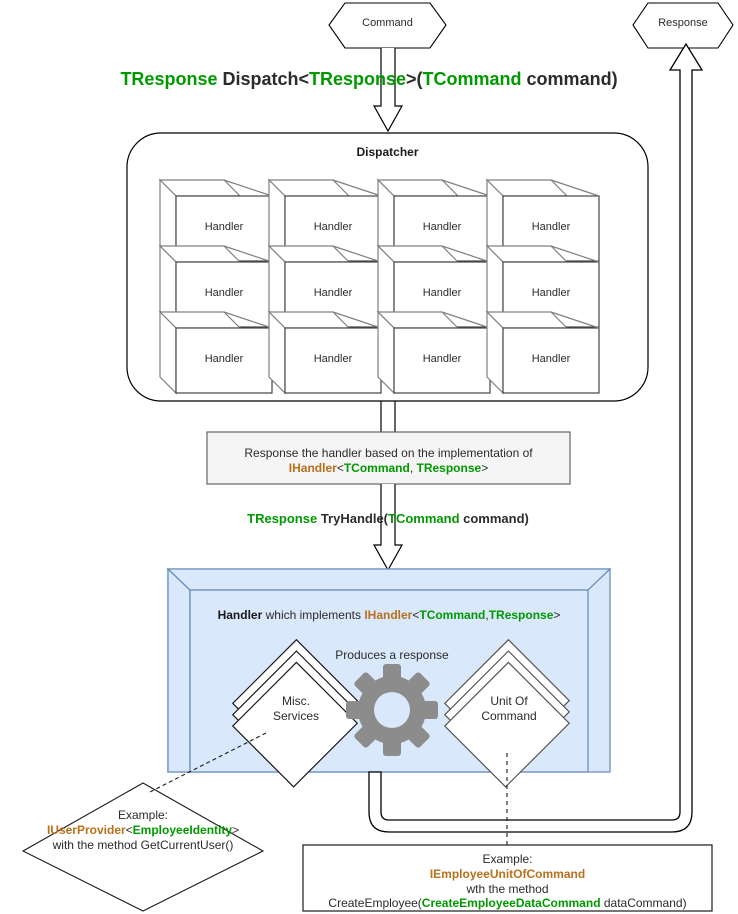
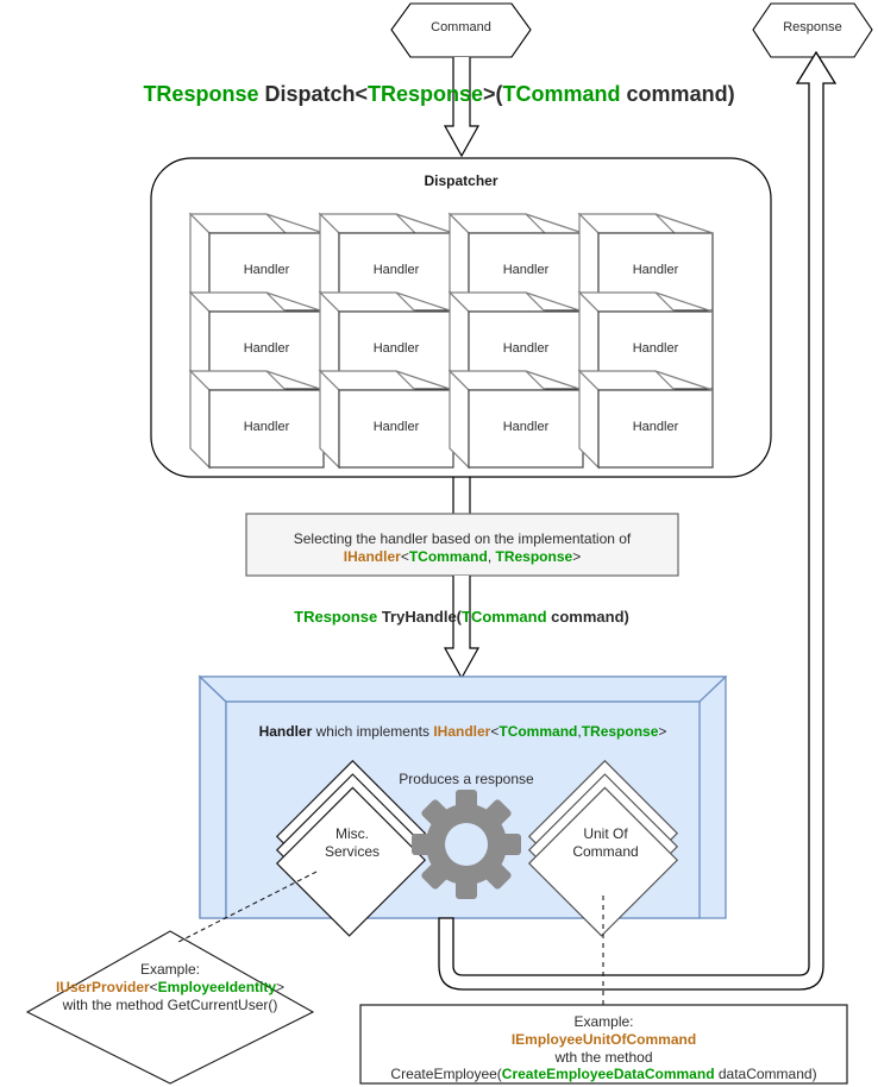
  Command
  Response
  TResponse Dispatch<TResponse>(TCommand command)
  Dispatcher
  Handler
  Handler
  Handler
  Handler
  Handler
  Handler
  Handler
  Handler
  Handler
  Handler
  Handler
  Handler
- Response the handler based on the implementation of
+ Selecting the handler based on the implementation of
  IHandler<TCommand, TResponse>
  TResponse TryHandle(TCommand command)
  Handler which implements IHandler<TCommand,TResponse>
  Produces a response
  Misc.
  Services
  Unit Of
  Command
  Example:
  IUserProvider<EmployeeIdentity>
  with the method GetCurrentUser()
  Example:
  IEmployeeUnitOfCommand
  wth the method
  CreateEmployee(CreateEmployeeDataCommand dataCommand)
